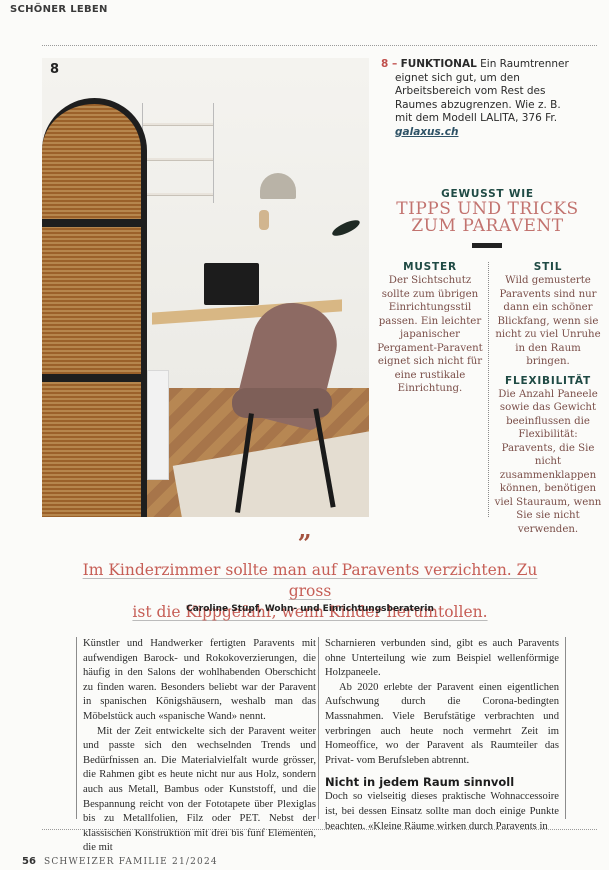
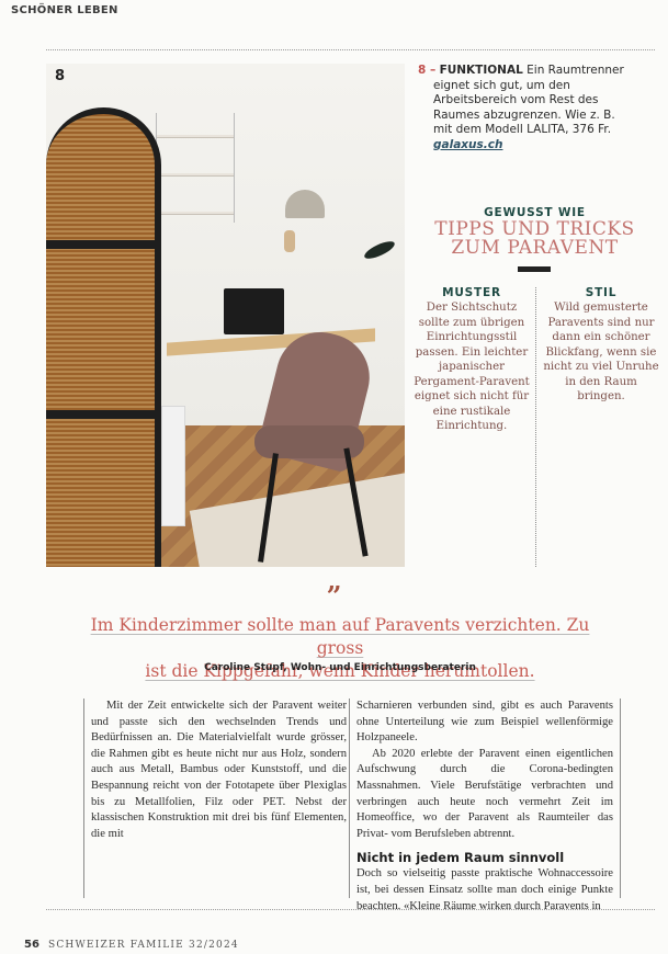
  SCHÖNER LEBEN
  8
  8 – FUNKTIONAL Ein Raumtrenner eignet sich gut, um den Arbeitsbereich vom Rest des Raumes abzugrenzen. Wie z. B. mit dem Modell LALITA, 376 Fr. galaxus.ch
  GEWUSST WIE
  TIPPS UND TRICKS
  ZUM PARAVENT
  MUSTER
  Der Sichtschutz sollte zum übrigen Einrichtungsstil passen. Ein leichter japanischer Pergament-Paravent eignet sich nicht für eine rustikale Einrichtung.
  STIL
  Wild gemusterte Paravents sind nur dann ein schöner Blickfang, wenn sie nicht zu viel Unruhe in den Raum bringen.
- FLEXIBILITÄT
- Die Anzahl Paneele sowie das Gewicht beeinflussen die Flexibilität: Paravents, die Sie nicht zusammenklappen können, benötigen viel Stauraum, wenn Sie sie nicht verwenden.
  ”
  Im Kinderzimmer sollte man auf Paravents verzichten. Zu gross
  ist die Kippgefahr, wenn Kinder herumtollen.
  Caroline Stupf, Wohn- und Einrichtungsberaterin
- Künstler und Handwerker fertigten Paravents mit aufwendigen Barock- und Rokokoverzierungen, die häufig in den Salons der wohlhabenden Oberschicht zu finden waren. Besonders beliebt war der Paravent in spanischen Königshäusern, weshalb man das Möbelstück auch «spanische Wand» nennt.
  Mit der Zeit entwickelte sich der Paravent weiter und passte sich den wechselnden Trends und Bedürfnissen an. Die Materialvielfalt wurde grösser, die Rahmen gibt es heute nicht nur aus Holz, sondern auch aus Metall, Bambus oder Kunststoff, und die Bespannung reicht von der Fototapete über Plexiglas bis zu Metallfolien, Filz oder PET. Nebst der klassischen Konstruktion mit drei bis fünf Elementen, die mit
  Scharnieren verbunden sind, gibt es auch Paravents ohne Unterteilung wie zum Beispiel wellenförmige Holzpaneele.
  Ab 2020 erlebte der Paravent einen eigentlichen Aufschwung durch die Corona-bedingten Massnahmen. Viele Berufstätige verbrachten und verbringen auch heute noch vermehrt Zeit im Homeoffice, wo der Paravent als Raumteiler das Privat- vom Berufsleben abtrennt.
  Nicht in jedem Raum sinnvoll
- Doch so vielseitig dieses praktische Wohnaccessoire ist, bei dessen Einsatz sollte man doch einige Punkte beachten. «Kleine Räume wirken durch Paravents in
+ Doch so vielseitig passte praktische Wohnaccessoire ist, bei dessen Einsatz sollte man doch einige Punkte beachten. «Kleine Räume wirken durch Paravents in
- 56 SCHWEIZER FAMILIE 21/2024
+ 56 SCHWEIZER FAMILIE 32/2024
